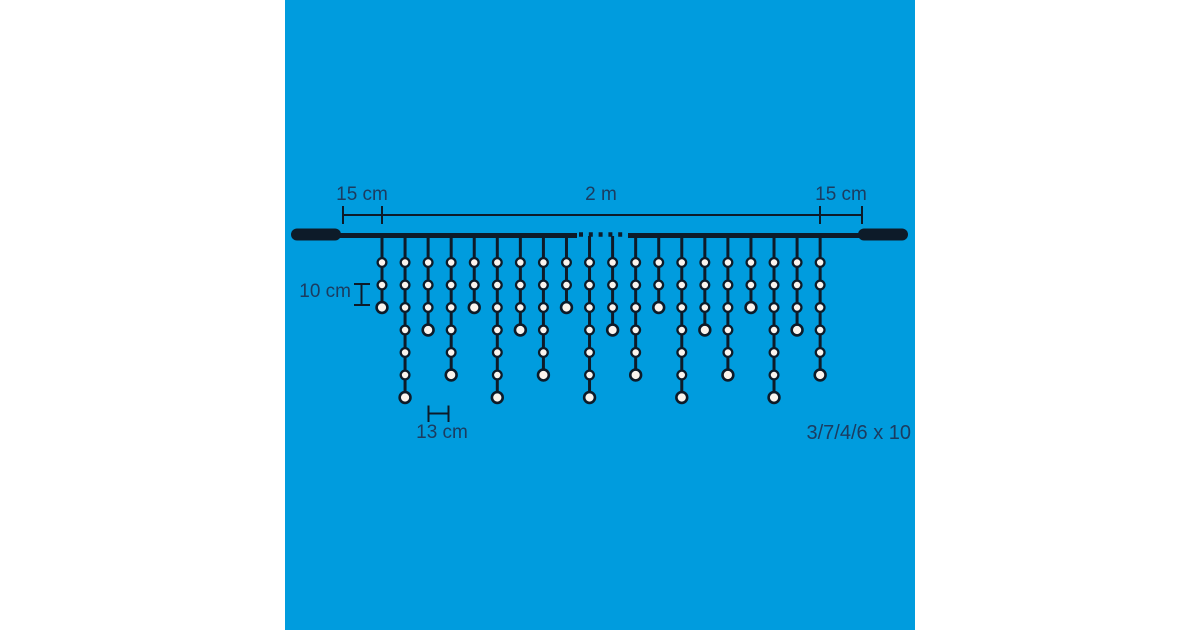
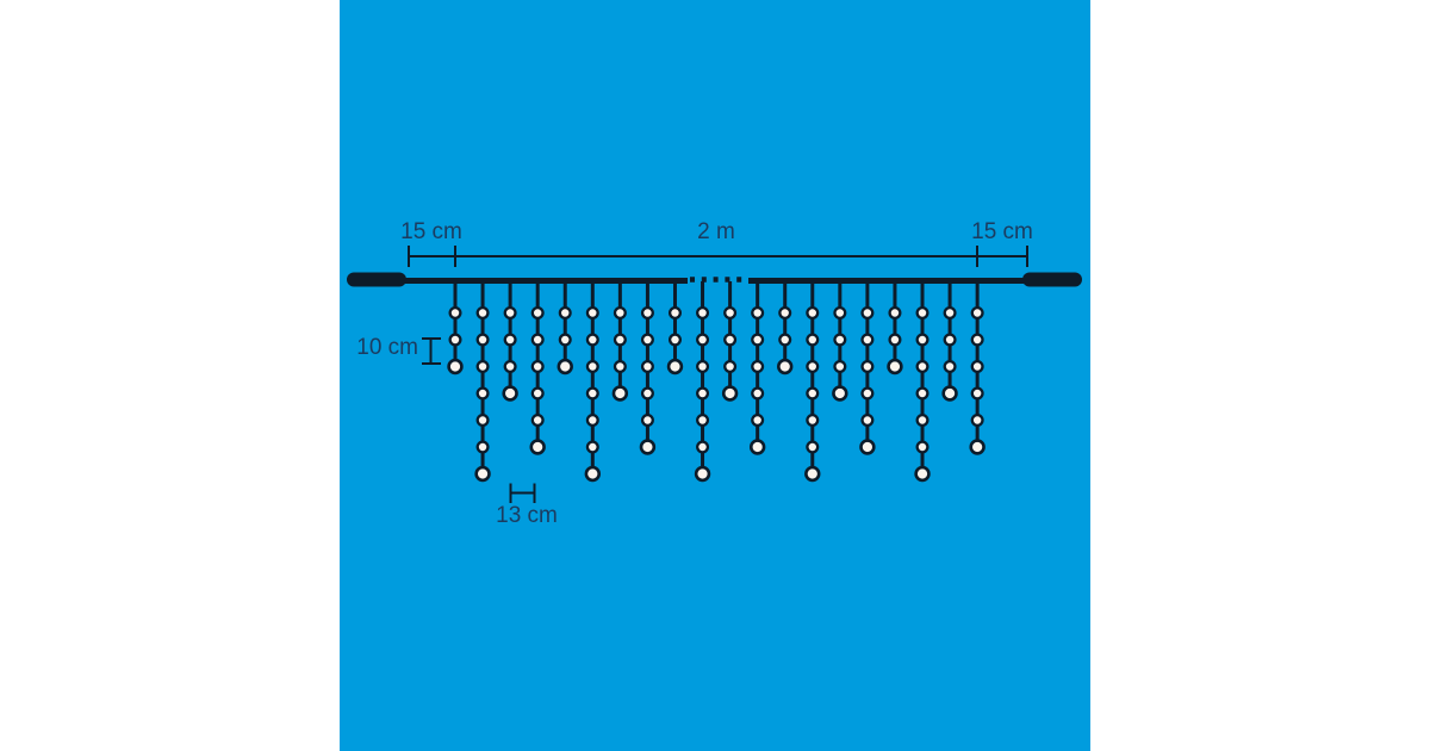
  15 cm
  2 m
  15 cm
  10 cm
  13 cm
- 3/7/4/6 x 10
